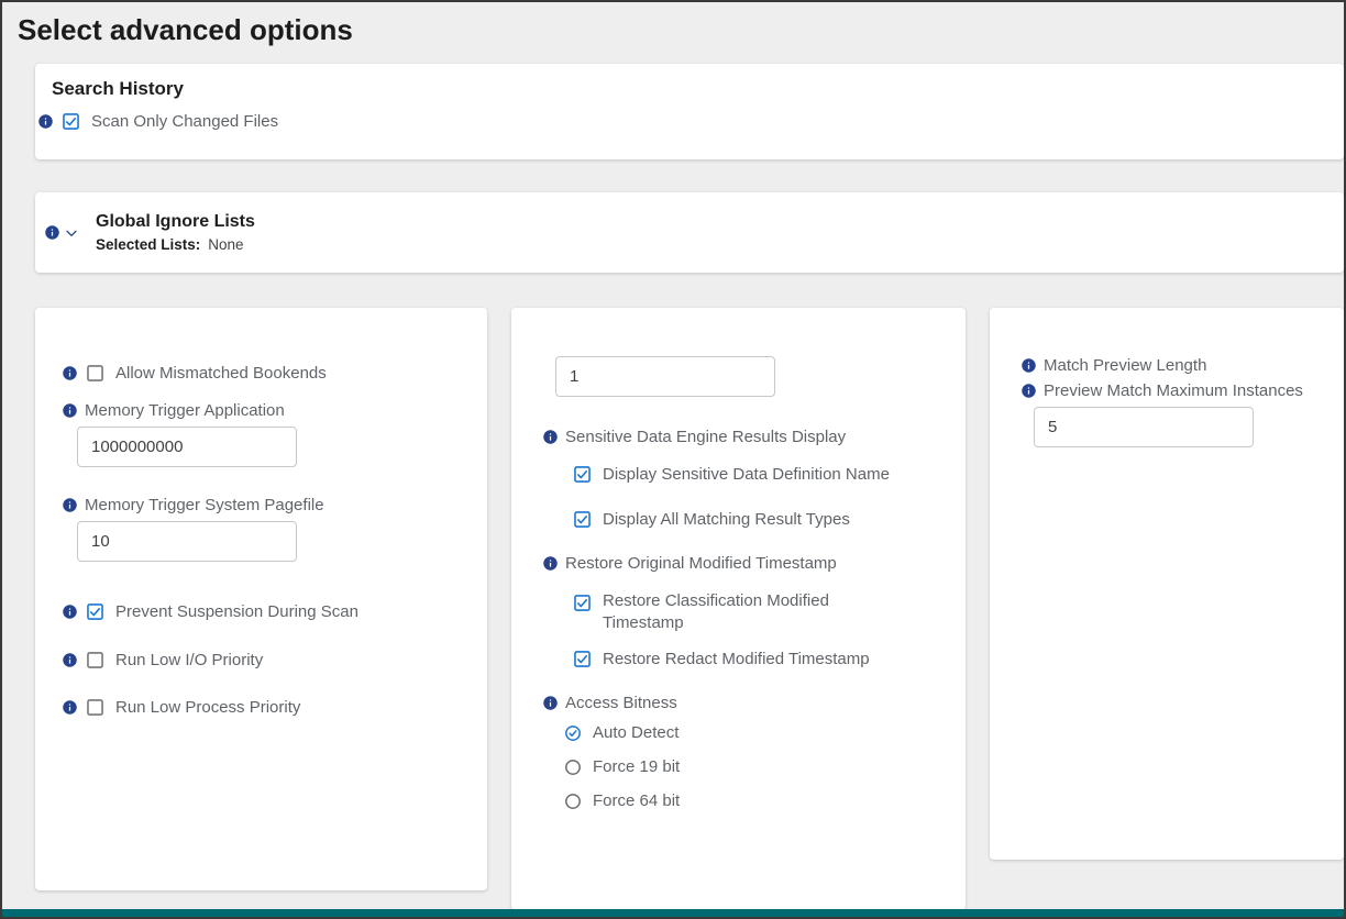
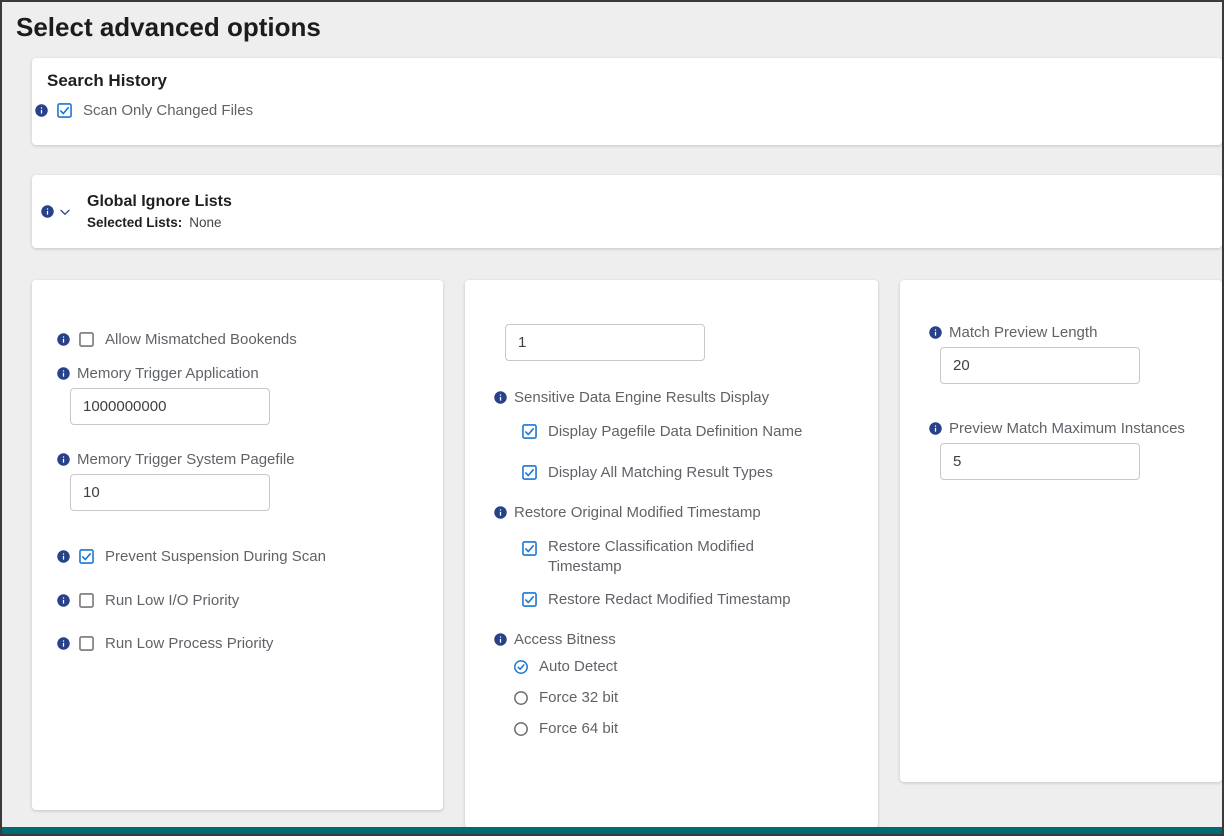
  Select advanced options
  Search History
  Scan Only Changed Files
  Global Ignore Lists
  Selected Lists: None
  Allow Mismatched Bookends
  Memory Trigger Application
  1000000000
  Memory Trigger System Pagefile
  10
  Prevent Suspension During Scan
  Run Low I/O Priority
  Run Low Process Priority
  1
  Sensitive Data Engine Results Display
- Display Sensitive Data Definition Name
+ Display Pagefile Data Definition Name
  Display All Matching Result Types
  Restore Original Modified Timestamp
  Restore Classification Modified Timestamp
  Restore Redact Modified Timestamp
  Access Bitness
  Auto Detect
- Force 19 bit
+ Force 32 bit
  Force 64 bit
  Match Preview Length
+ 20
  Preview Match Maximum Instances
  5
